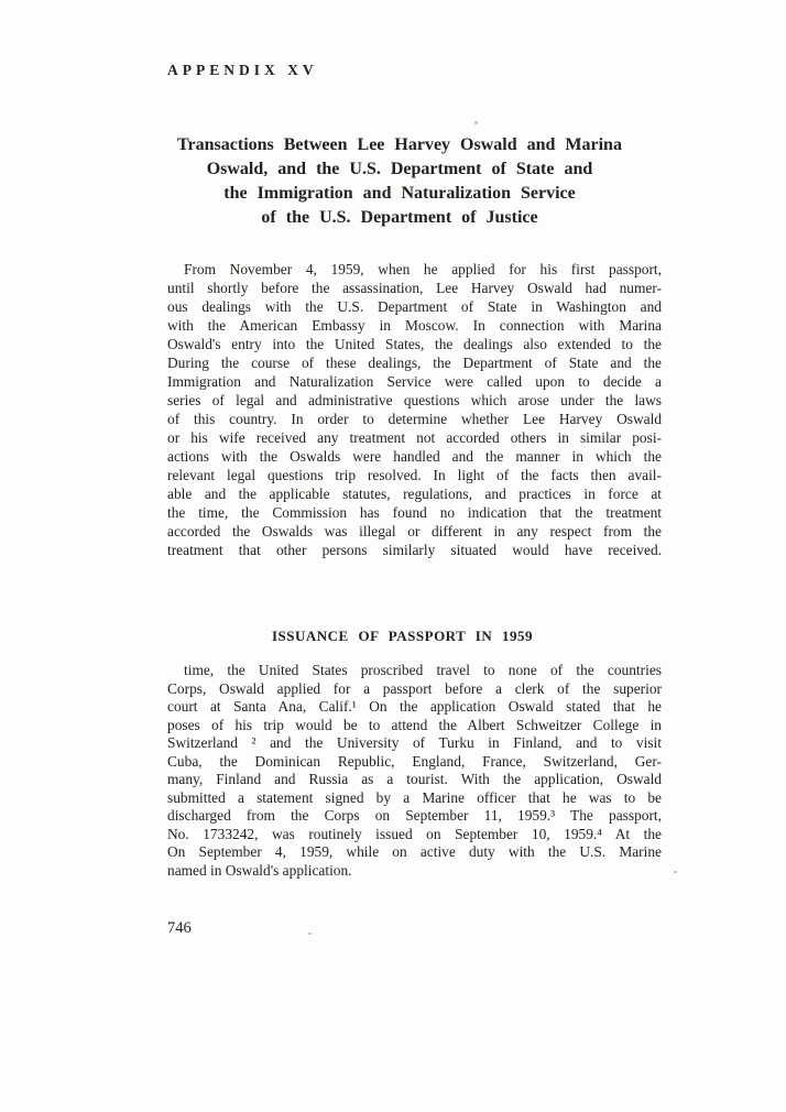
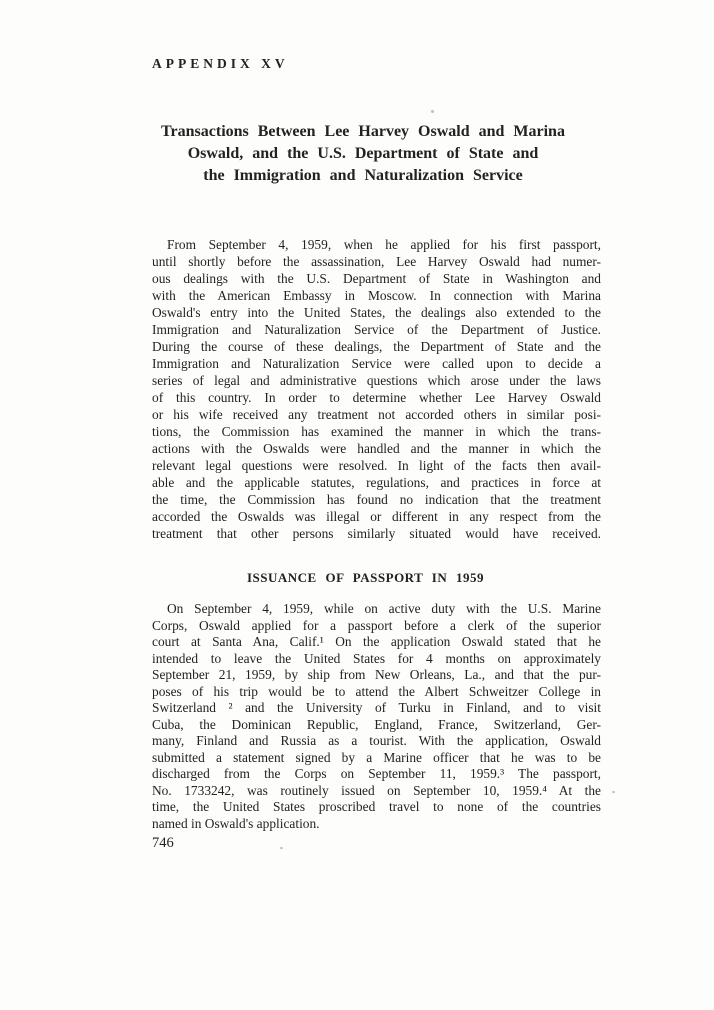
  APPENDIX XV
  Transactions Between Lee Harvey Oswald and Marina
  Oswald, and the U.S. Department of State and
  the Immigration and Naturalization Service
- of the U.S. Department of Justice
- From November 4, 1959, when he applied for his first passport,
+ From September 4, 1959, when he applied for his first passport,
  until shortly before the assassination, Lee Harvey Oswald had numer-
  ous dealings with the U.S. Department of State in Washington and
  with the American Embassy in Moscow. In connection with Marina
  Oswald's entry into the United States, the dealings also extended to the
+ Immigration and Naturalization Service of the Department of Justice.
  During the course of these dealings, the Department of State and the
  Immigration and Naturalization Service were called upon to decide a
  series of legal and administrative questions which arose under the laws
  of this country. In order to determine whether Lee Harvey Oswald
  or his wife received any treatment not accorded others in similar posi-
+ tions, the Commission has examined the manner in which the trans-
  actions with the Oswalds were handled and the manner in which the
- relevant legal questions trip resolved. In light of the facts then avail-
+ relevant legal questions were resolved. In light of the facts then avail-
  able and the applicable statutes, regulations, and practices in force at
  the time, the Commission has found no indication that the treatment
  accorded the Oswalds was illegal or different in any respect from the
  treatment that other persons similarly situated would have received.
  ISSUANCE OF PASSPORT IN 1959
- time, the United States proscribed travel to none of the countries
+ On September 4, 1959, while on active duty with the U.S. Marine
  Corps, Oswald applied for a passport before a clerk of the superior
  court at Santa Ana, Calif.¹ On the application Oswald stated that he
+ intended to leave the United States for 4 months on approximately
+ September 21, 1959, by ship from New Orleans, La., and that the pur-
  poses of his trip would be to attend the Albert Schweitzer College in
  Switzerland ² and the University of Turku in Finland, and to visit
  Cuba, the Dominican Republic, England, France, Switzerland, Ger-
  many, Finland and Russia as a tourist. With the application, Oswald
  submitted a statement signed by a Marine officer that he was to be
  discharged from the Corps on September 11, 1959.³ The passport,
  No. 1733242, was routinely issued on September 10, 1959.⁴ At the
- On September 4, 1959, while on active duty with the U.S. Marine
+ time, the United States proscribed travel to none of the countries
  named in Oswald's application.
  746
